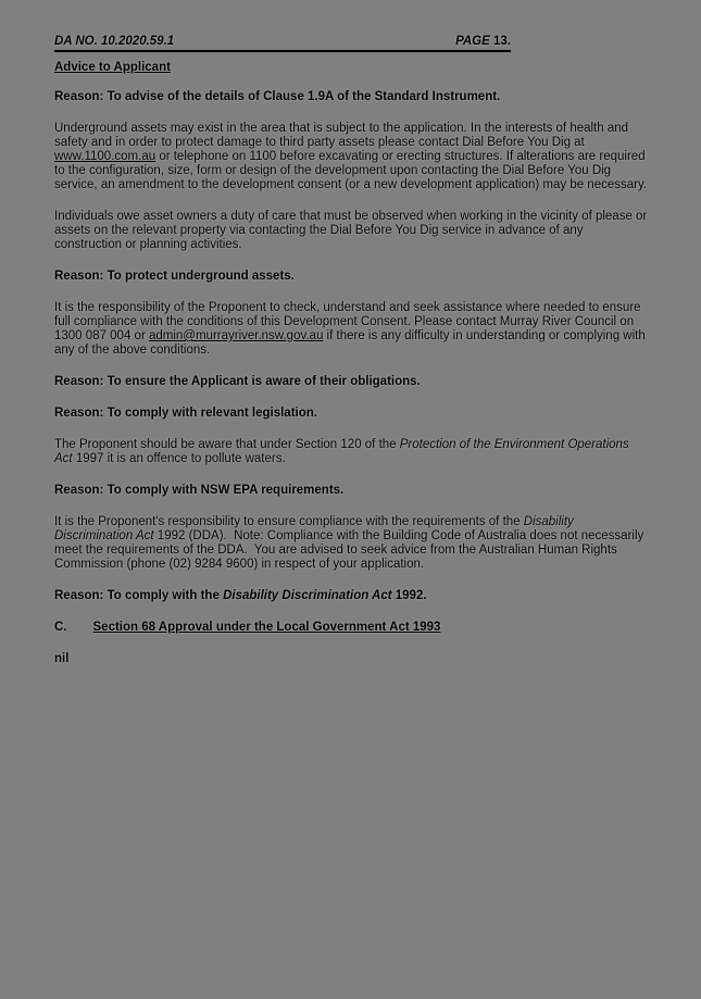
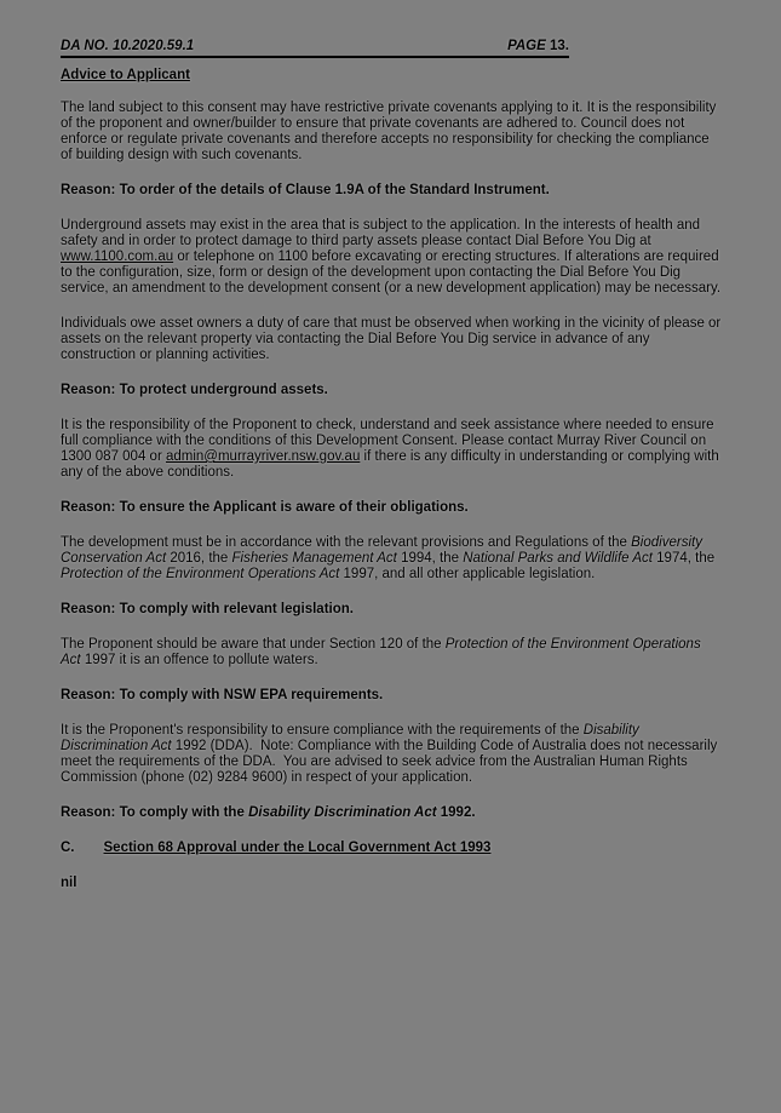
  DA NO. 10.2020.59.1
  PAGE 13.
  Advice to Applicant
+ The land subject to this consent may have restrictive private covenants applying to it. It is the responsibility of the proponent and owner/builder to ensure that private covenants are adhered to. Council does not enforce or regulate private covenants and therefore accepts no responsibility for checking the compliance of building design with such covenants.
- Reason: To advise of the details of Clause 1.9A of the Standard Instrument.
+ Reason: To order of the details of Clause 1.9A of the Standard Instrument.
  Underground assets may exist in the area that is subject to the application. In the interests of health and safety and in order to protect damage to third party assets please contact Dial Before You Dig at www.1100.com.au or telephone on 1100 before excavating or erecting structures. If alterations are required to the configuration, size, form or design of the development upon contacting the Dial Before You Dig service, an amendment to the development consent (or a new development application) may be necessary.
  Individuals owe asset owners a duty of care that must be observed when working in the vicinity of please or assets on the relevant property via contacting the Dial Before You Dig service in advance of any construction or planning activities.
  Reason: To protect underground assets.
  It is the responsibility of the Proponent to check, understand and seek assistance where needed to ensure full compliance with the conditions of this Development Consent. Please contact Murray River Council on 1300 087 004 or admin@murrayriver.nsw.gov.au if there is any difficulty in understanding or complying with any of the above conditions.
  Reason: To ensure the Applicant is aware of their obligations.
+ The development must be in accordance with the relevant provisions and Regulations of the Biodiversity Conservation Act 2016, the Fisheries Management Act 1994, the National Parks and Wildlife Act 1974, the Protection of the Environment Operations Act 1997, and all other applicable legislation.
  Reason: To comply with relevant legislation.
  The Proponent should be aware that under Section 120 of the Protection of the Environment Operations Act 1997 it is an offence to pollute waters.
  Reason: To comply with NSW EPA requirements.
  It is the Proponent's responsibility to ensure compliance with the requirements of the Disability Discrimination Act 1992 (DDA). Note: Compliance with the Building Code of Australia does not necessarily meet the requirements of the DDA. You are advised to seek advice from the Australian Human Rights Commission (phone (02) 9284 9600) in respect of your application.
  Reason: To comply with the Disability Discrimination Act 1992.
  C. Section 68 Approval under the Local Government Act 1993
  nil
